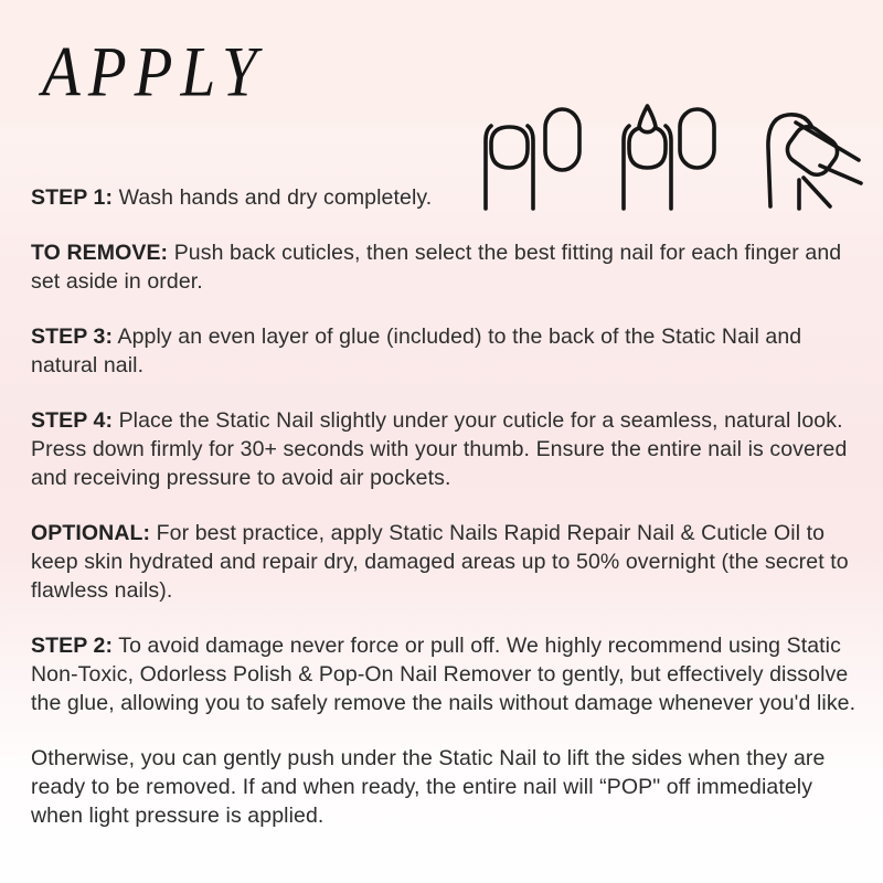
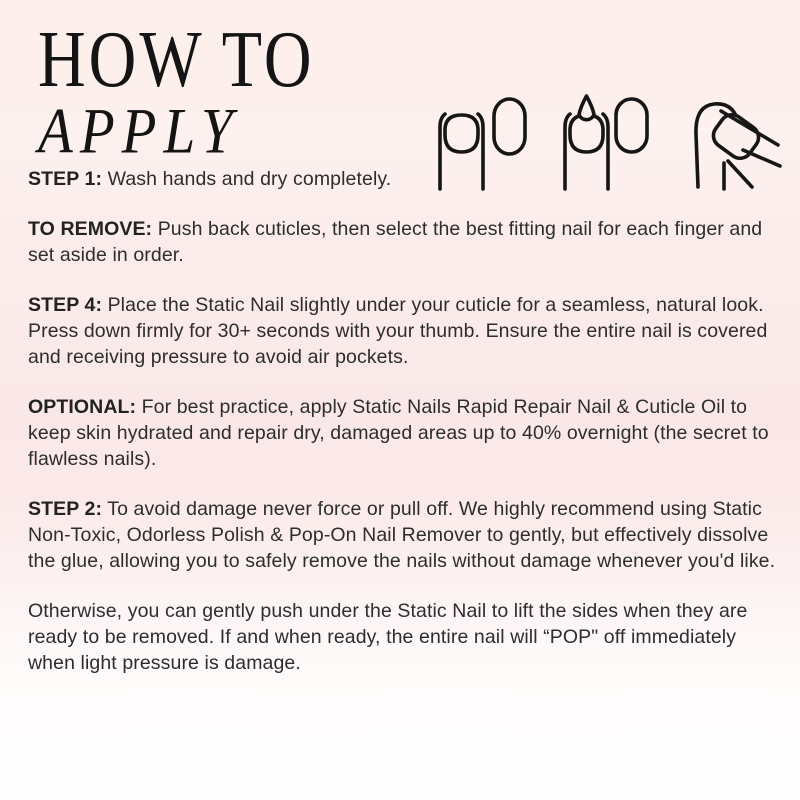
+ HOW TO
  APPLY
  STEP 1: Wash hands and dry completely.
  TO REMOVE: Push back cuticles, then select the best fitting nail for each finger and set aside in order.
- STEP 3: Apply an even layer of glue (included) to the back of the Static Nail and natural nail.
  STEP 4: Place the Static Nail slightly under your cuticle for a seamless, natural look. Press down firmly for 30+ seconds with your thumb. Ensure the entire nail is covered and receiving pressure to avoid air pockets.
- OPTIONAL: For best practice, apply Static Nails Rapid Repair Nail & Cuticle Oil to keep skin hydrated and repair dry, damaged areas up to 50% overnight (the secret to flawless nails).
+ OPTIONAL: For best practice, apply Static Nails Rapid Repair Nail & Cuticle Oil to keep skin hydrated and repair dry, damaged areas up to 40% overnight (the secret to flawless nails).
  STEP 2: To avoid damage never force or pull off. We highly recommend using Static Non-Toxic, Odorless Polish & Pop-On Nail Remover to gently, but effectively dissolve the glue, allowing you to safely remove the nails without damage whenever you'd like.
- Otherwise, you can gently push under the Static Nail to lift the sides when they are ready to be removed. If and when ready, the entire nail will “POP" off immediately when light pressure is applied.
+ Otherwise, you can gently push under the Static Nail to lift the sides when they are ready to be removed. If and when ready, the entire nail will “POP" off immediately when light pressure is damage.
